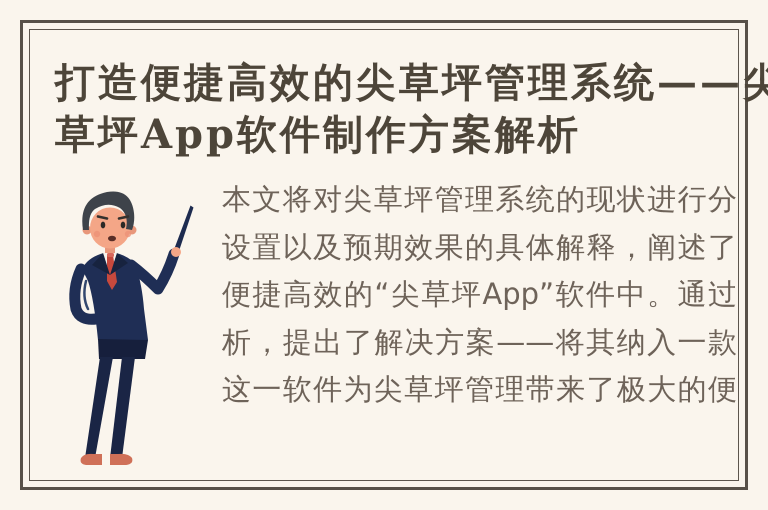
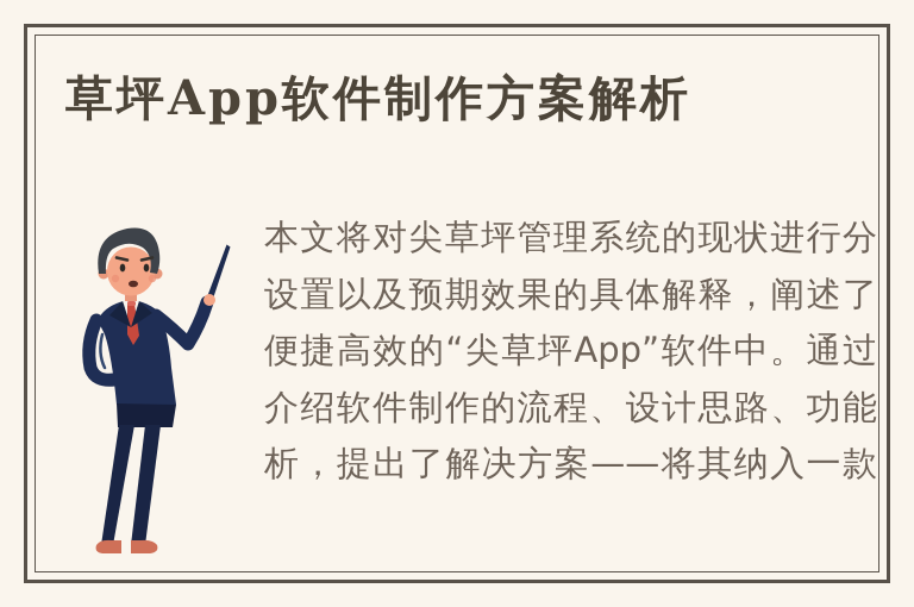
- 打造便捷高效的尖草坪管理系统——尖
  草坪App软件制作方案解析
  本文将对尖草坪管理系统的现状进行分
  设置以及预期效果的具体解释，阐述了
  便捷高效的“尖草坪App”软件中。通过
+ 介绍软件制作的流程、设计思路、功能
  析，提出了解决方案——将其纳入一款
- 这一软件为尖草坪管理带来了极大的便
